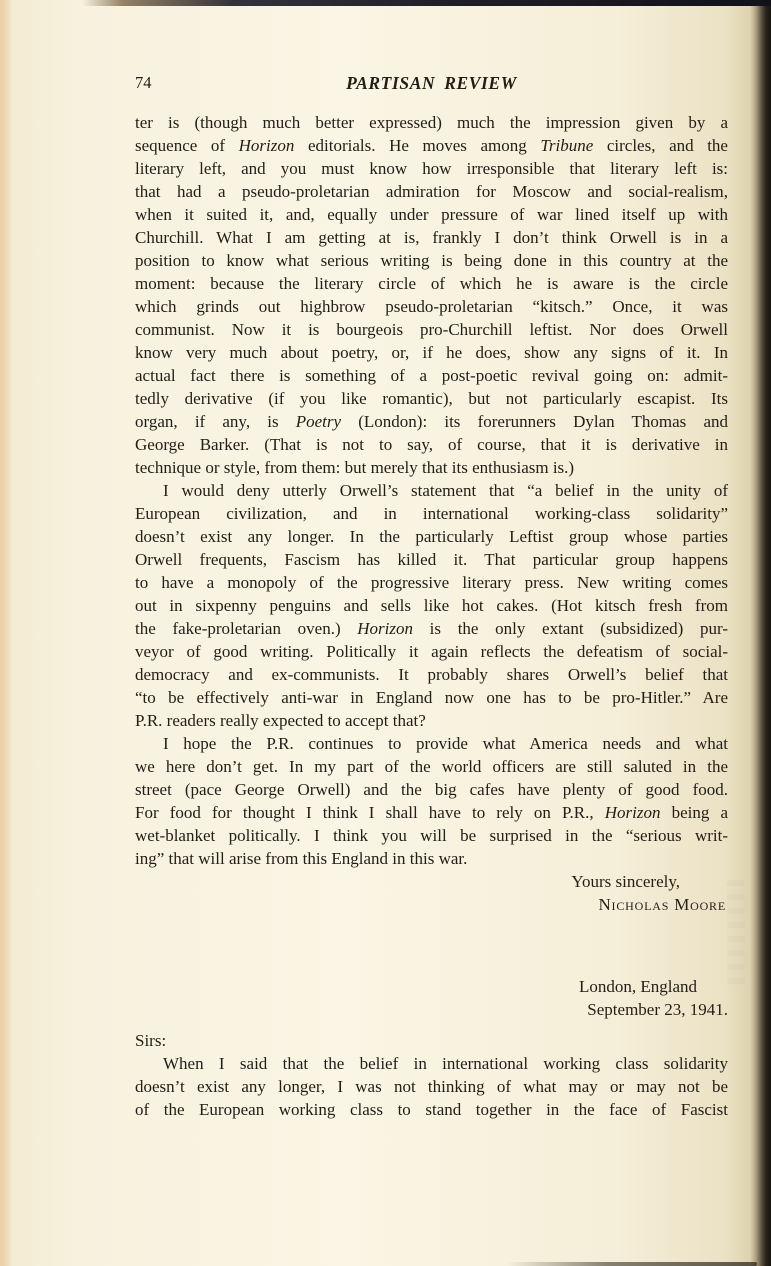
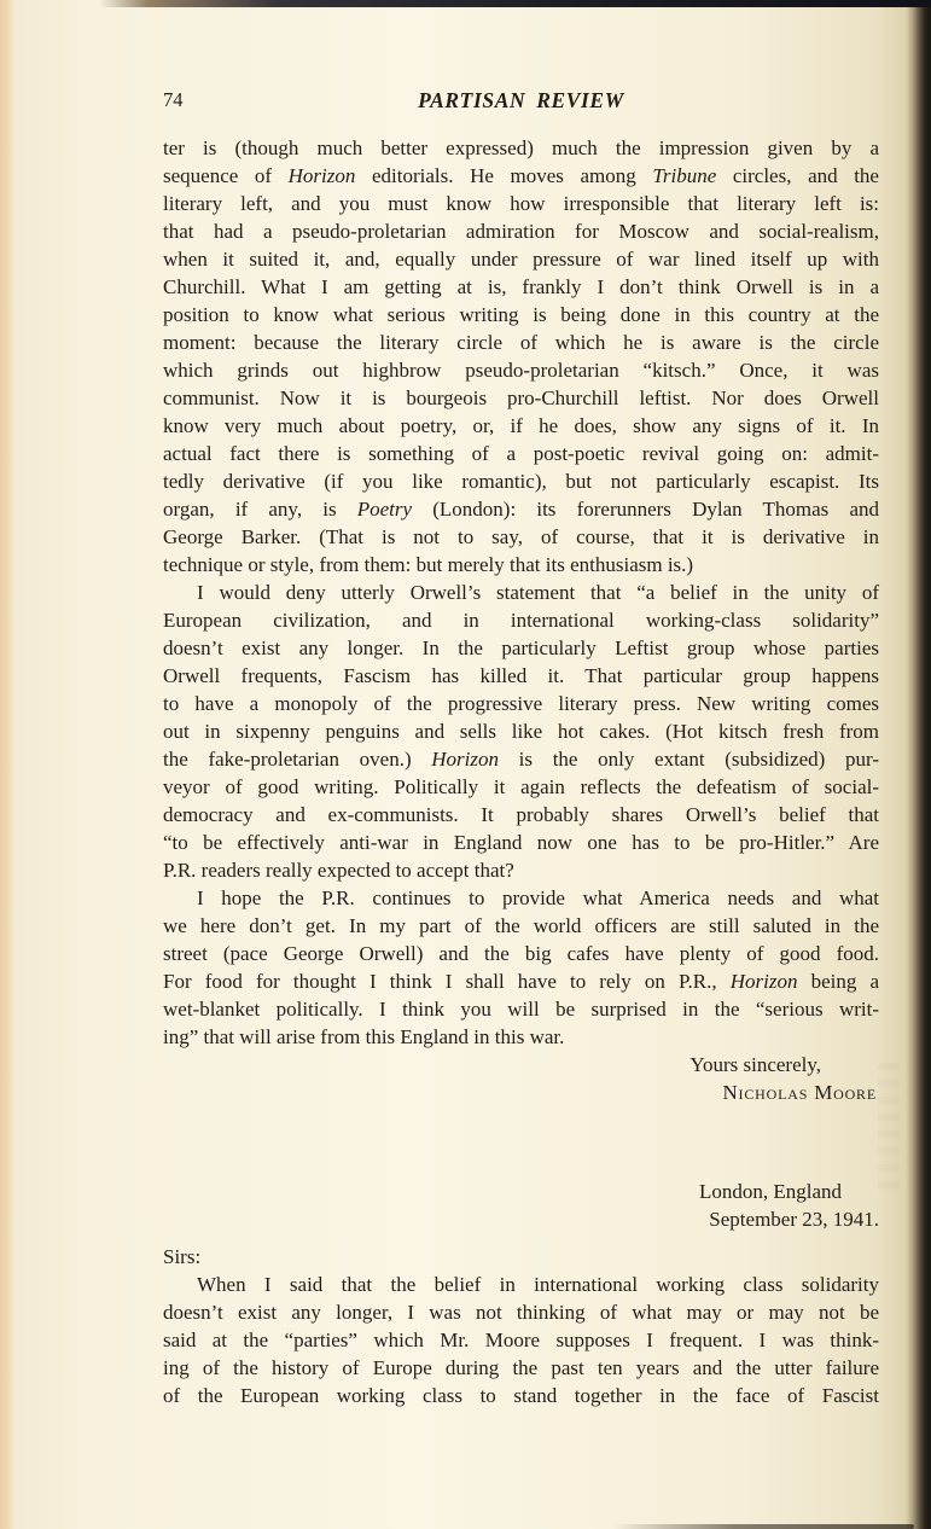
  74
  PARTISAN REVIEW
  ter is (though much better expressed) much the impression given by a
  sequence of Horizon editorials. He moves among Tribune circles, and the
  literary left, and you must know how irresponsible that literary left is:
  that had a pseudo-proletarian admiration for Moscow and social-realism,
  when it suited it, and, equally under pressure of war lined itself up with
  Churchill. What I am getting at is, frankly I don’t think Orwell is in a
  position to know what serious writing is being done in this country at the
  moment: because the literary circle of which he is aware is the circle
  which grinds out highbrow pseudo-proletarian “kitsch.” Once, it was
  communist. Now it is bourgeois pro-Churchill leftist. Nor does Orwell
  know very much about poetry, or, if he does, show any signs of it. In
  actual fact there is something of a post-poetic revival going on: admit-
  tedly derivative (if you like romantic), but not particularly escapist. Its
  organ, if any, is Poetry (London): its forerunners Dylan Thomas and
  George Barker. (That is not to say, of course, that it is derivative in
  technique or style, from them: but merely that its enthusiasm is.)
  I would deny utterly Orwell’s statement that “a belief in the unity of
  European civilization, and in international working-class solidarity”
  doesn’t exist any longer. In the particularly Leftist group whose parties
  Orwell frequents, Fascism has killed it. That particular group happens
  to have a monopoly of the progressive literary press. New writing comes
  out in sixpenny penguins and sells like hot cakes. (Hot kitsch fresh from
  the fake-proletarian oven.) Horizon is the only extant (subsidized) pur-
  veyor of good writing. Politically it again reflects the defeatism of social-
  democracy and ex-communists. It probably shares Orwell’s belief that
  “to be effectively anti-war in England now one has to be pro-Hitler.” Are
  P.R. readers really expected to accept that?
  I hope the P.R. continues to provide what America needs and what
  we here don’t get. In my part of the world officers are still saluted in the
  street (pace George Orwell) and the big cafes have plenty of good food.
  For food for thought I think I shall have to rely on P.R., Horizon being a
  wet-blanket politically. I think you will be surprised in the “serious writ-
  ing” that will arise from this England in this war.
  Yours sincerely,
  Nicholas Moore
  London, England
  September 23, 1941.
  Sirs:
  When I said that the belief in international working class solidarity
  doesn’t exist any longer, I was not thinking of what may or may not be
+ said at the “parties” which Mr. Moore supposes I frequent. I was think-
+ ing of the history of Europe during the past ten years and the utter failure
  of the European working class to stand together in the face of Fascist
